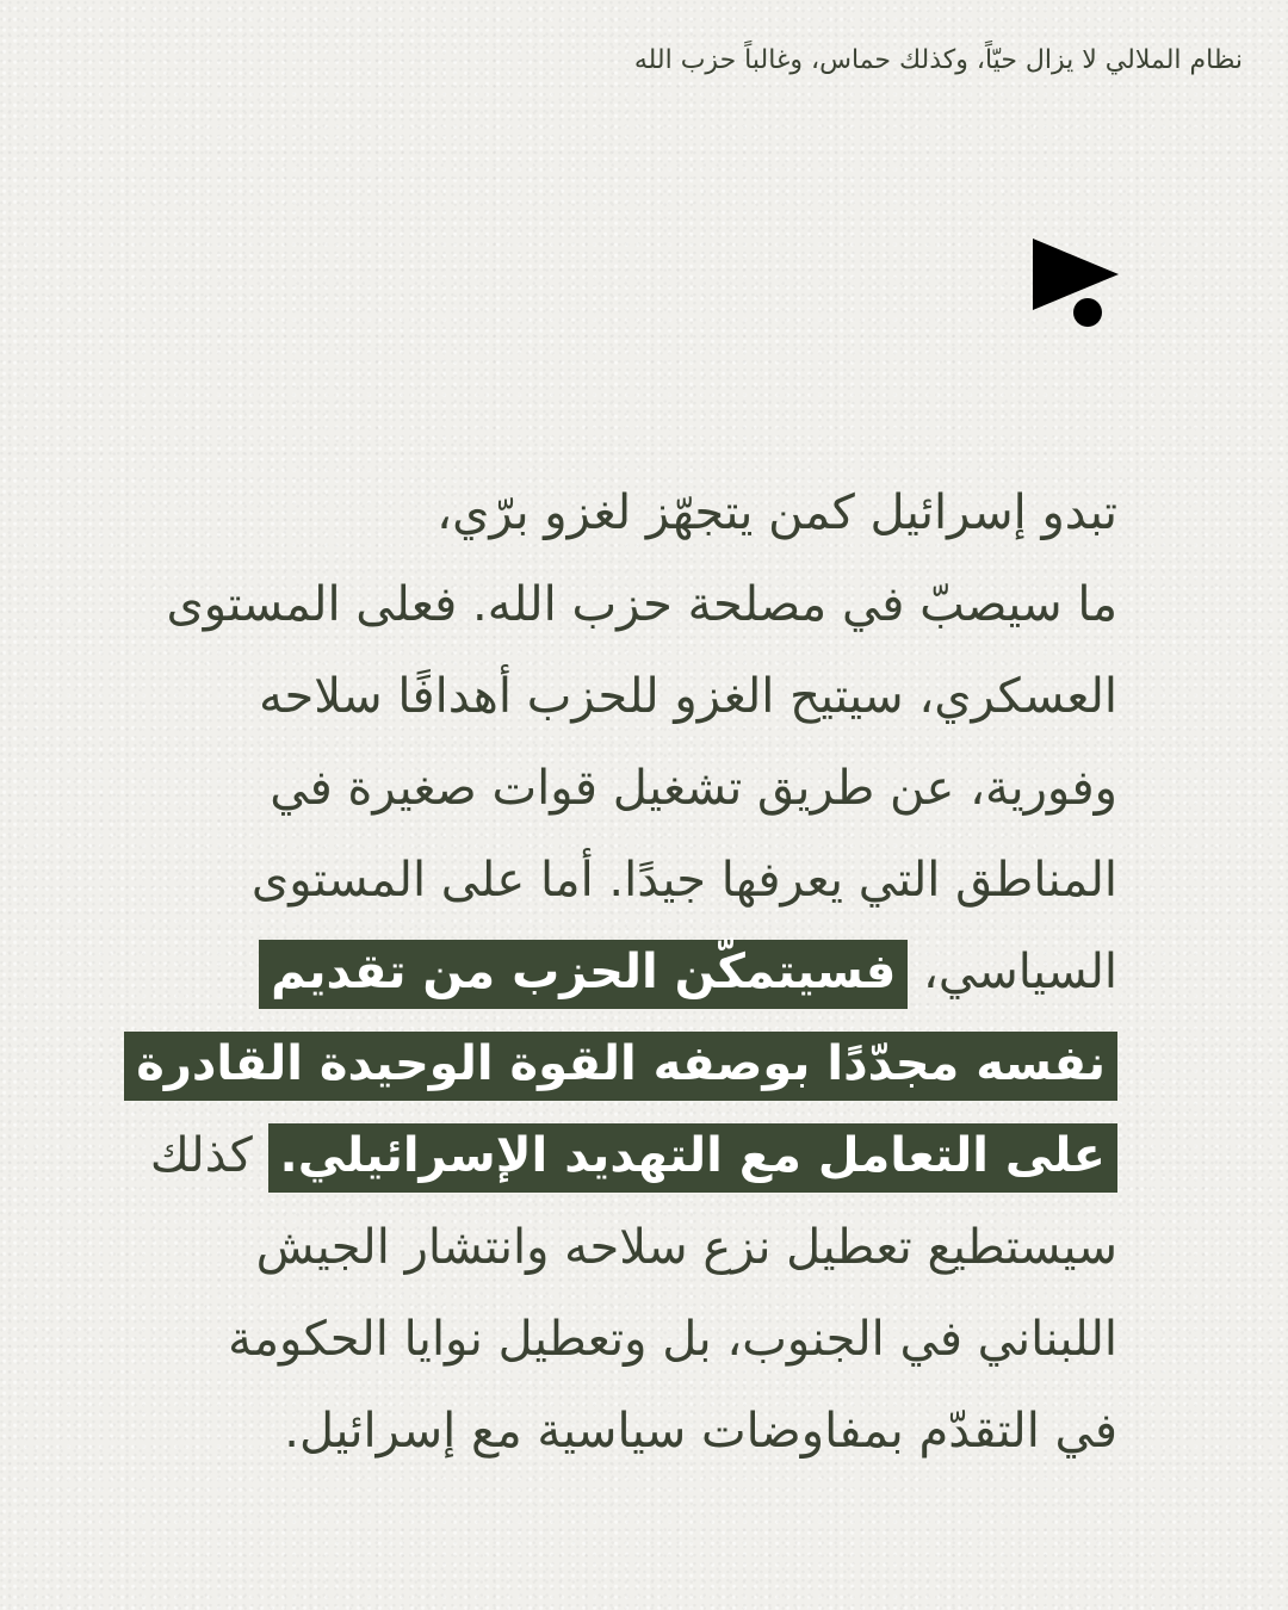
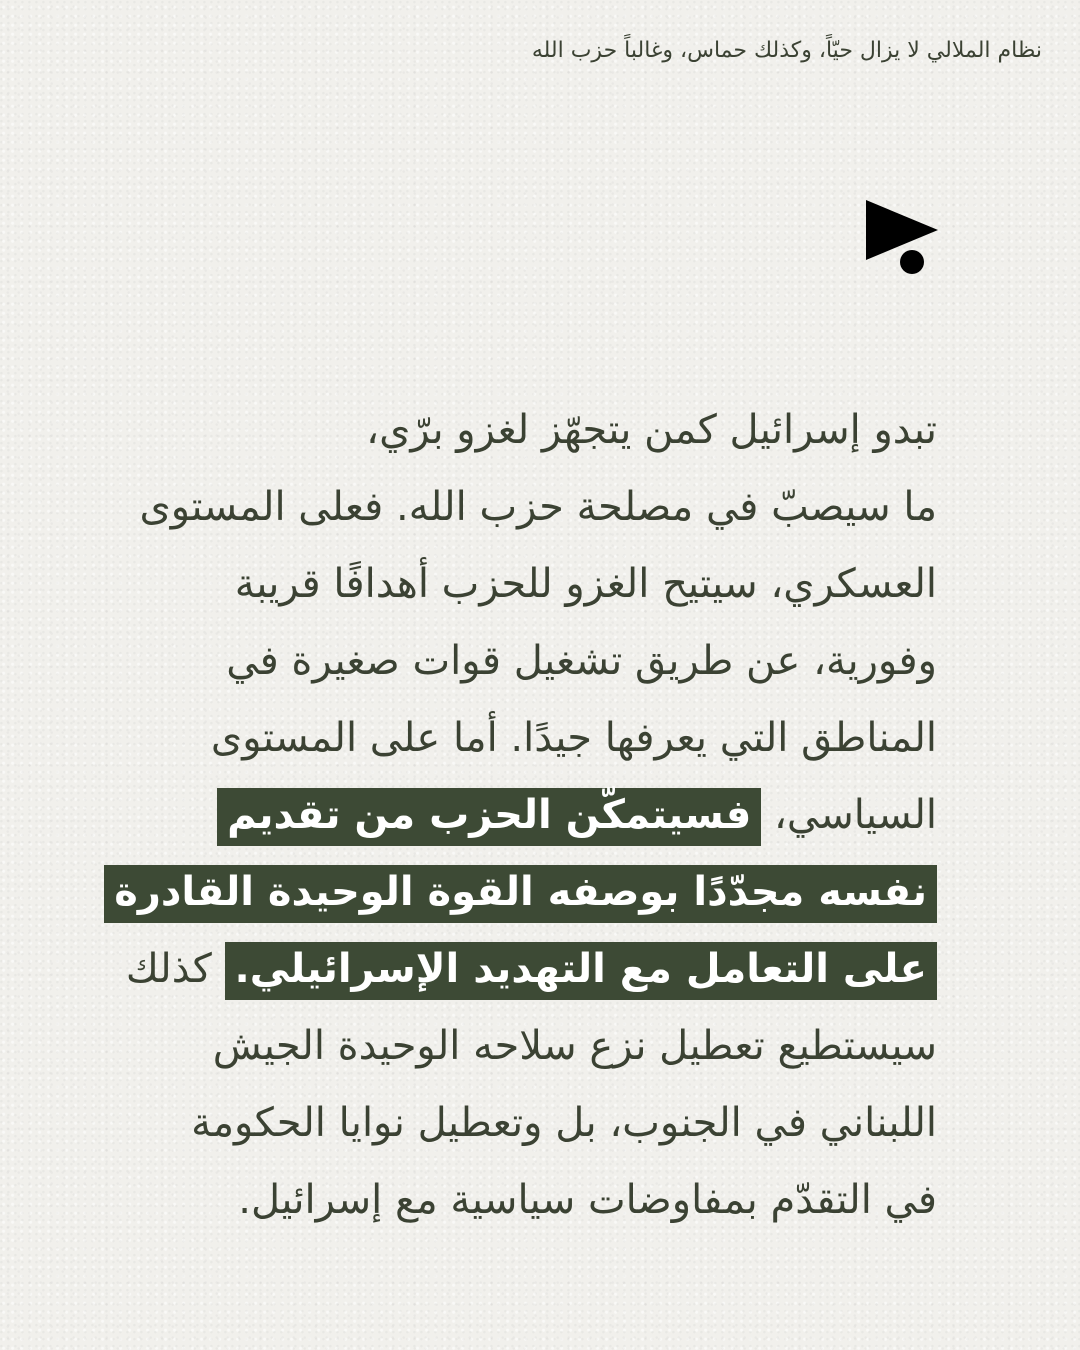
  نظام الملالي لا يزال حيّاً، وكذلك حماس، وغالباً حزب الله
  تبدو إسرائيل كمن يتجهّز لغزو برّي،
  ما سيصبّ في مصلحة حزب الله. فعلى المستوى
- العسكري، سيتيح الغزو للحزب أهدافًا سلاحه
+ العسكري، سيتيح الغزو للحزب أهدافًا قريبة
  وفورية، عن طريق تشغيل قوات صغيرة في
  المناطق التي يعرفها جيدًا. أما على المستوى
  السياسي، فسيتمكّن الحزب من تقديم
  نفسه مجدّدًا بوصفه القوة الوحيدة القادرة
  على التعامل مع التهديد الإسرائيلي. كذلك
- سيستطيع تعطيل نزع سلاحه وانتشار الجيش
+ سيستطيع تعطيل نزع سلاحه الوحيدة الجيش
  اللبناني في الجنوب، بل وتعطيل نوايا الحكومة
  في التقدّم بمفاوضات سياسية مع إسرائيل.
